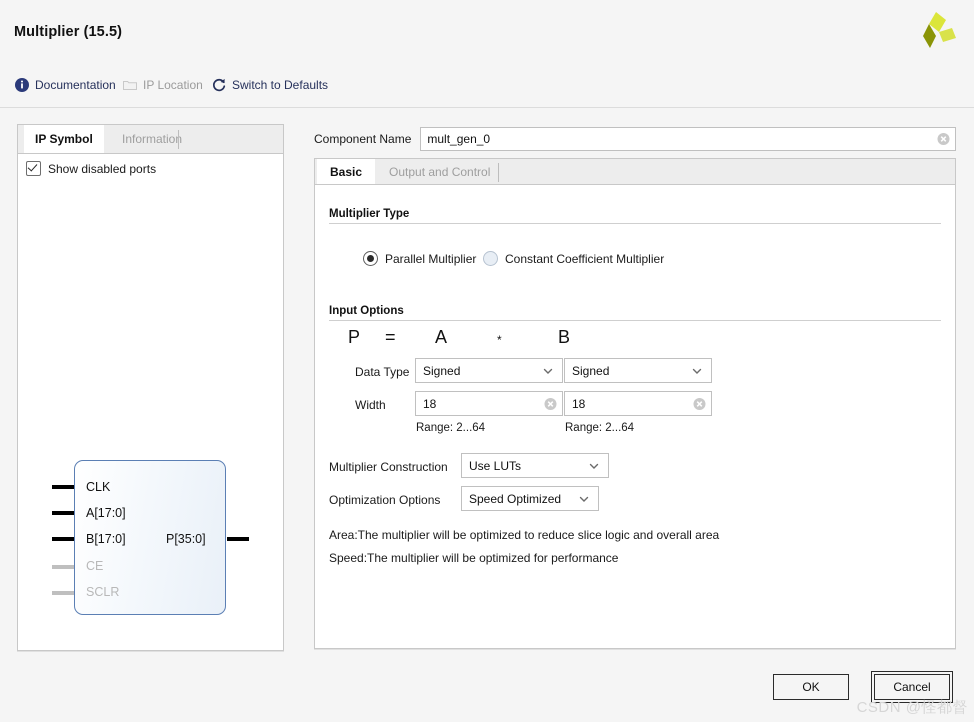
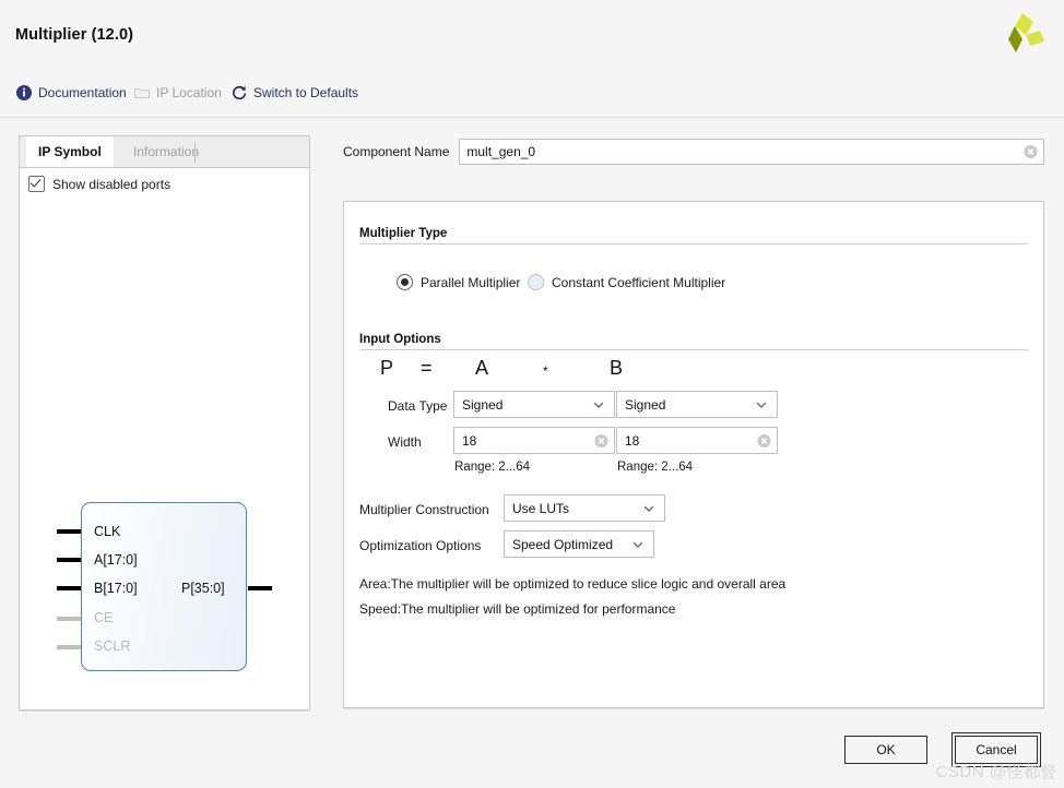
- Multiplier (15.5)
+ Multiplier (12.0)
  Documentation
  IP Location
  Switch to Defaults
  IP Symbol
  Informatio
  Show disabled ports
  CLK
  A[17:0]
  B[17:0]
  CE
  SCLR
  P[35:0]
  Component Name
  mult_gen_0
- Basic
- Output and Control
  Multiplier Type
  Parallel Multiplier
  Constant Coefficient Multiplier
  Input Options
  P
  =
  A
  *
  B
  Data Type
  Signed
  Signed
  Width
  18
  18
  Range: 2...64
  Range: 2...64
  Multiplier Construction
  Use LUTs
  Optimization Options
  Speed Optimized
  Area:The multiplier will be optimized to reduce slice logic and overall area
  Speed:The multiplier will be optimized for performance
  OK
  Cancel
  CSDN @怪都督
